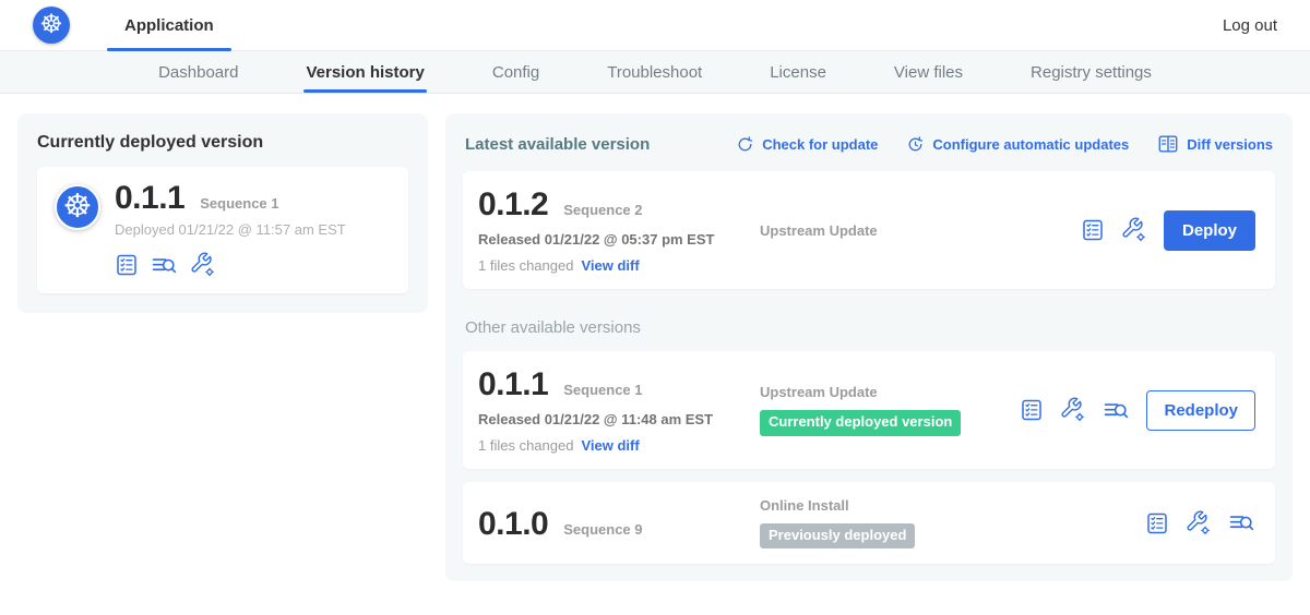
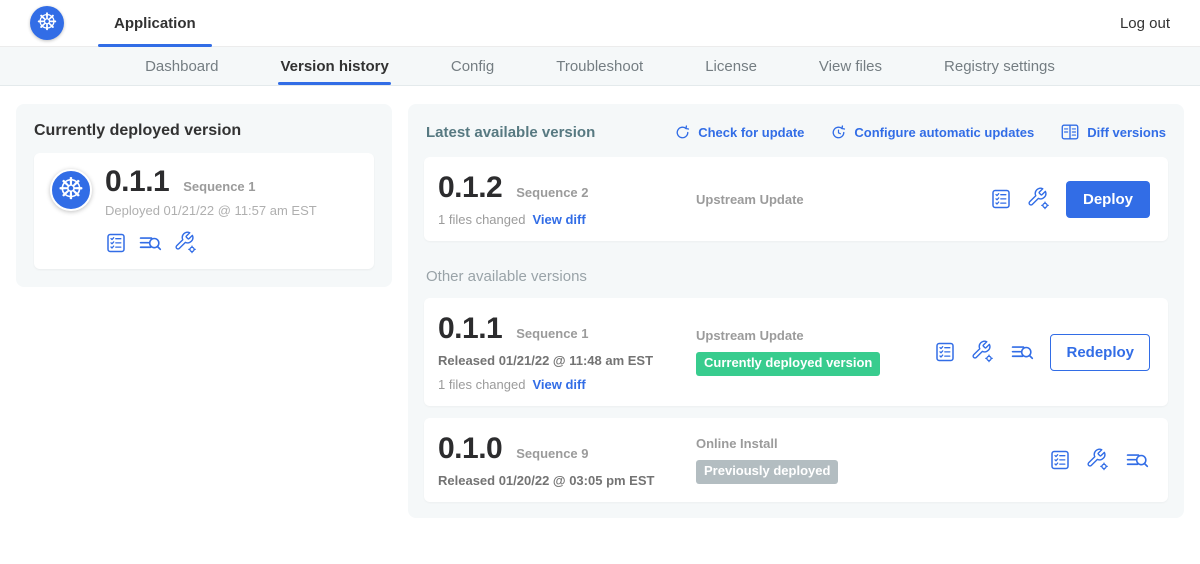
  ☸
  Application
  Log out
  Dashboard
  Version history
  Config
  Troubleshoot
  License
  View files
  Registry settings
  Currently deployed version
  ☸
  0.1.1
  Sequence 1
  Deployed 01/21/22 @ 11:57 am EST
  Latest available version
  Check for update
  Configure automatic updates
  Diff versions
  0.1.2
  Sequence 2
- Released 01/21/22 @ 05:37 pm EST
  1 files changed
  View diff
  Upstream Update
  Deploy
  Other available versions
  0.1.1
  Sequence 1
  Released 01/21/22 @ 11:48 am EST
  1 files changed
  View diff
  Upstream Update
  Currently deployed version
  Redeploy
  0.1.0
  Sequence 9
+ Released 01/20/22 @ 03:05 pm EST
  Online Install
  Previously deployed
